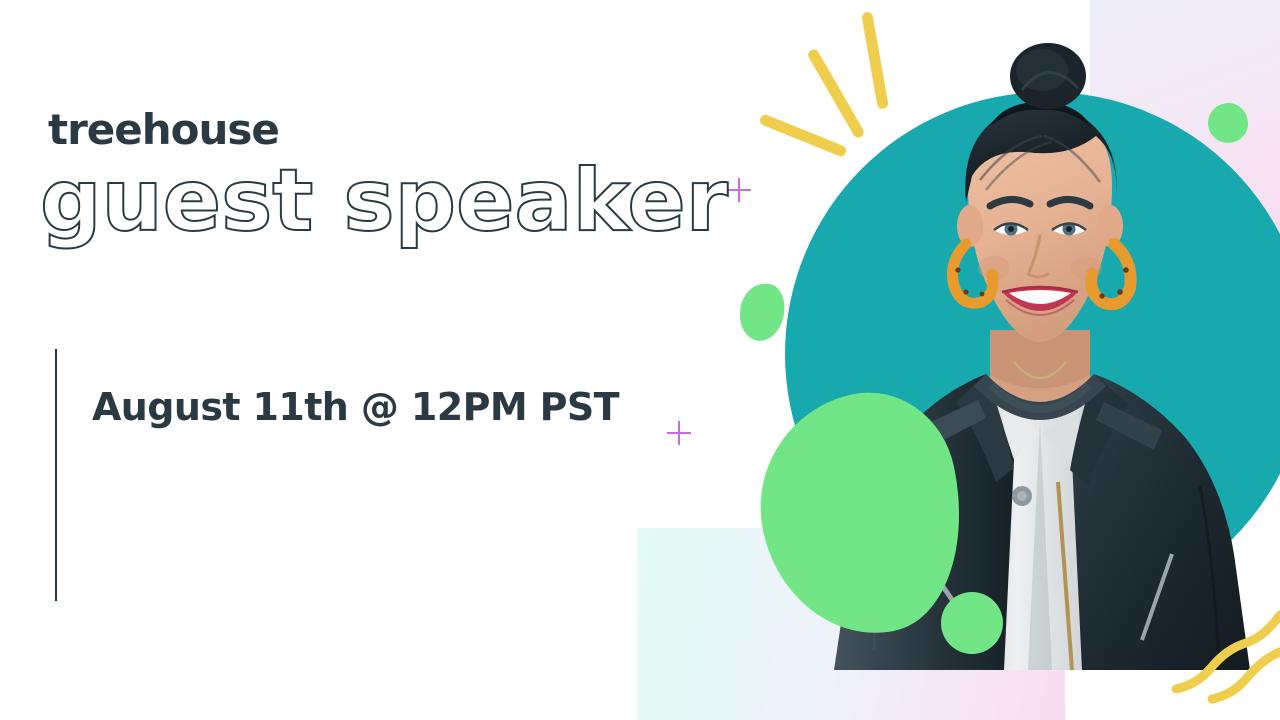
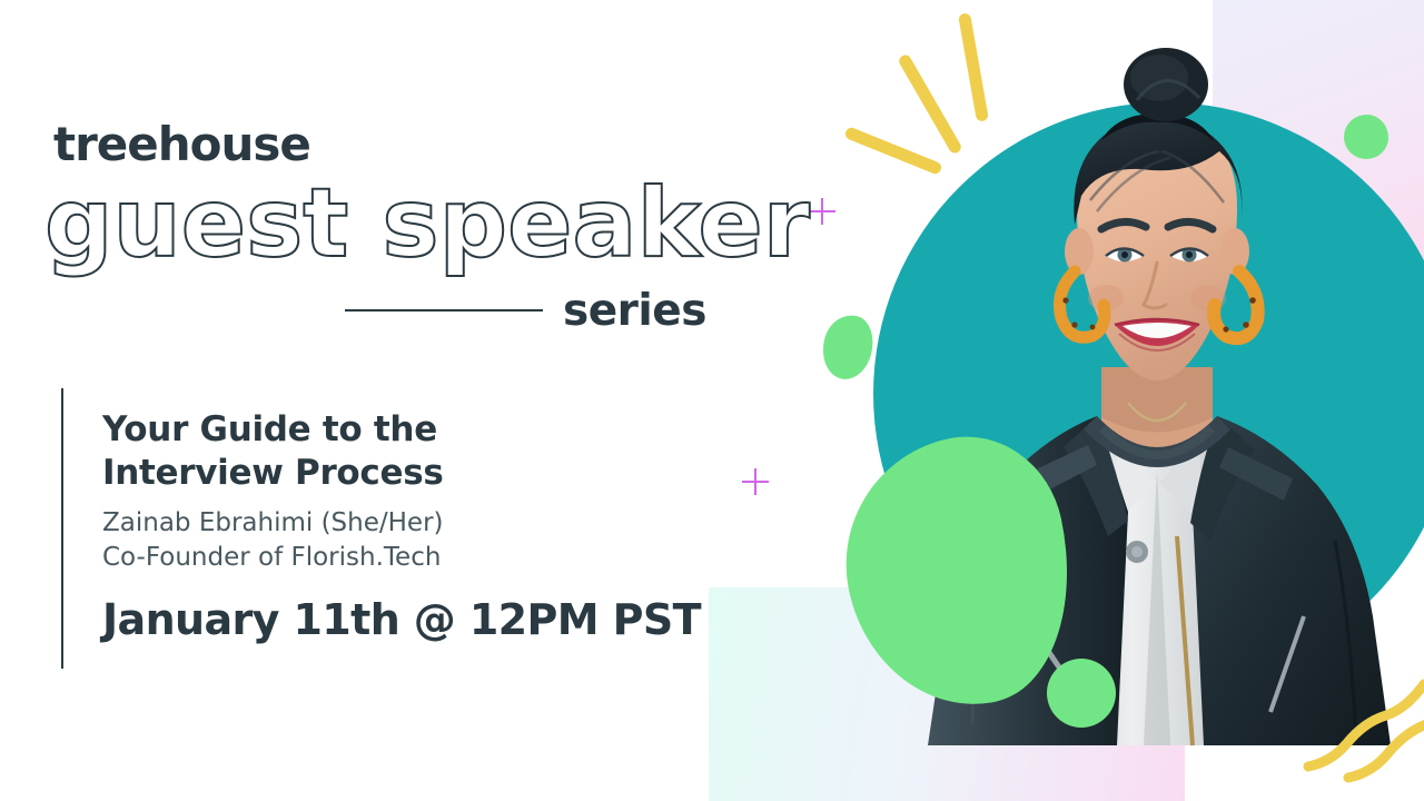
  treehouse
  guest speaker
+ series
+ Your Guide to the
+ Interview Process
+ Zainab Ebrahimi (She/Her)
+ Co-Founder of Florish.Tech
- August 11th @ 12PM PST
+ January 11th @ 12PM PST
